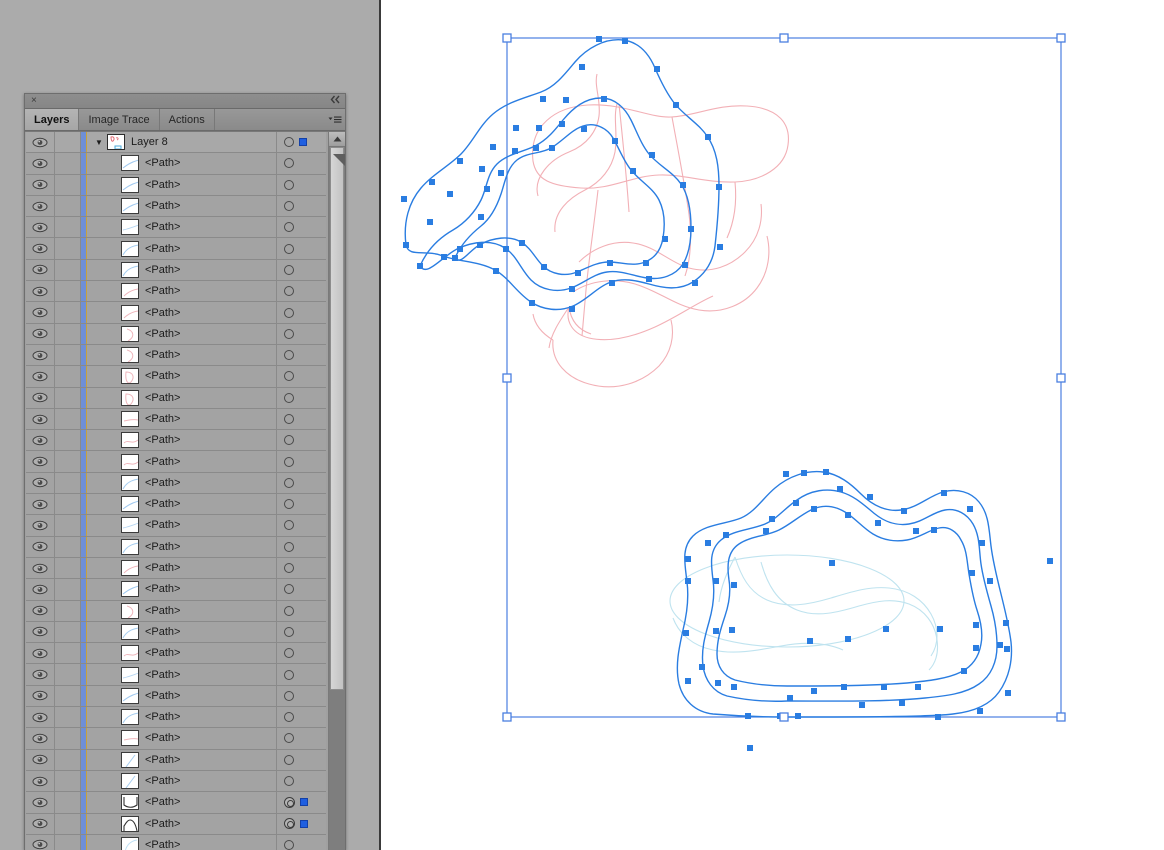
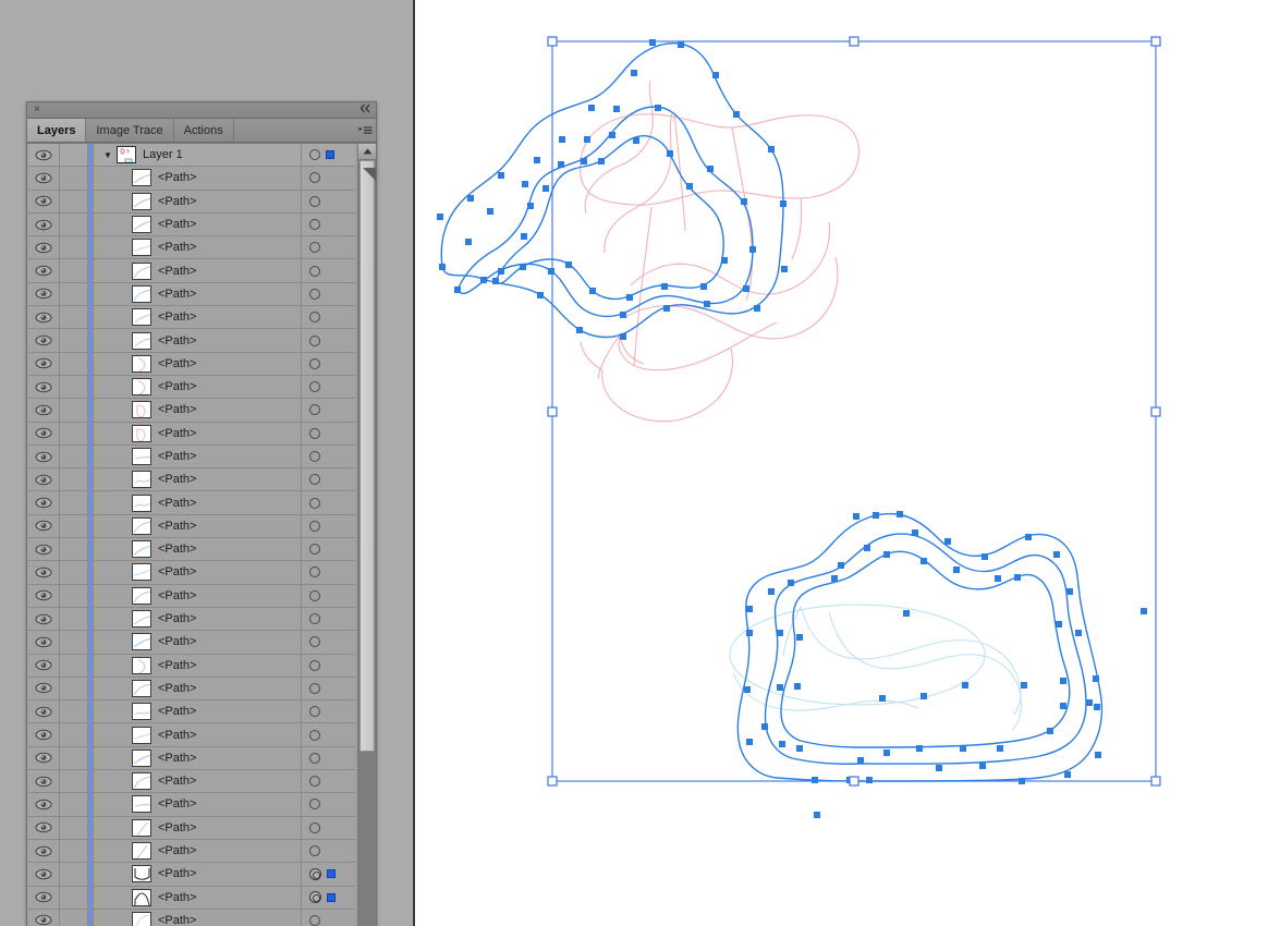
  ×
  Layers
  Image Trace
  Actions
  ▼
- Layer 8
+ Layer 1
  <Path>
  <Path>
  <Path>
  <Path>
  <Path>
  <Path>
  <Path>
  <Path>
  <Path>
  <Path>
  <Path>
  <Path>
  <Path>
  <Path>
  <Path>
  <Path>
  <Path>
  <Path>
  <Path>
  <Path>
  <Path>
  <Path>
  <Path>
  <Path>
  <Path>
  <Path>
  <Path>
  <Path>
  <Path>
  <Path>
  <Path>
  <Path>
  <Path>
